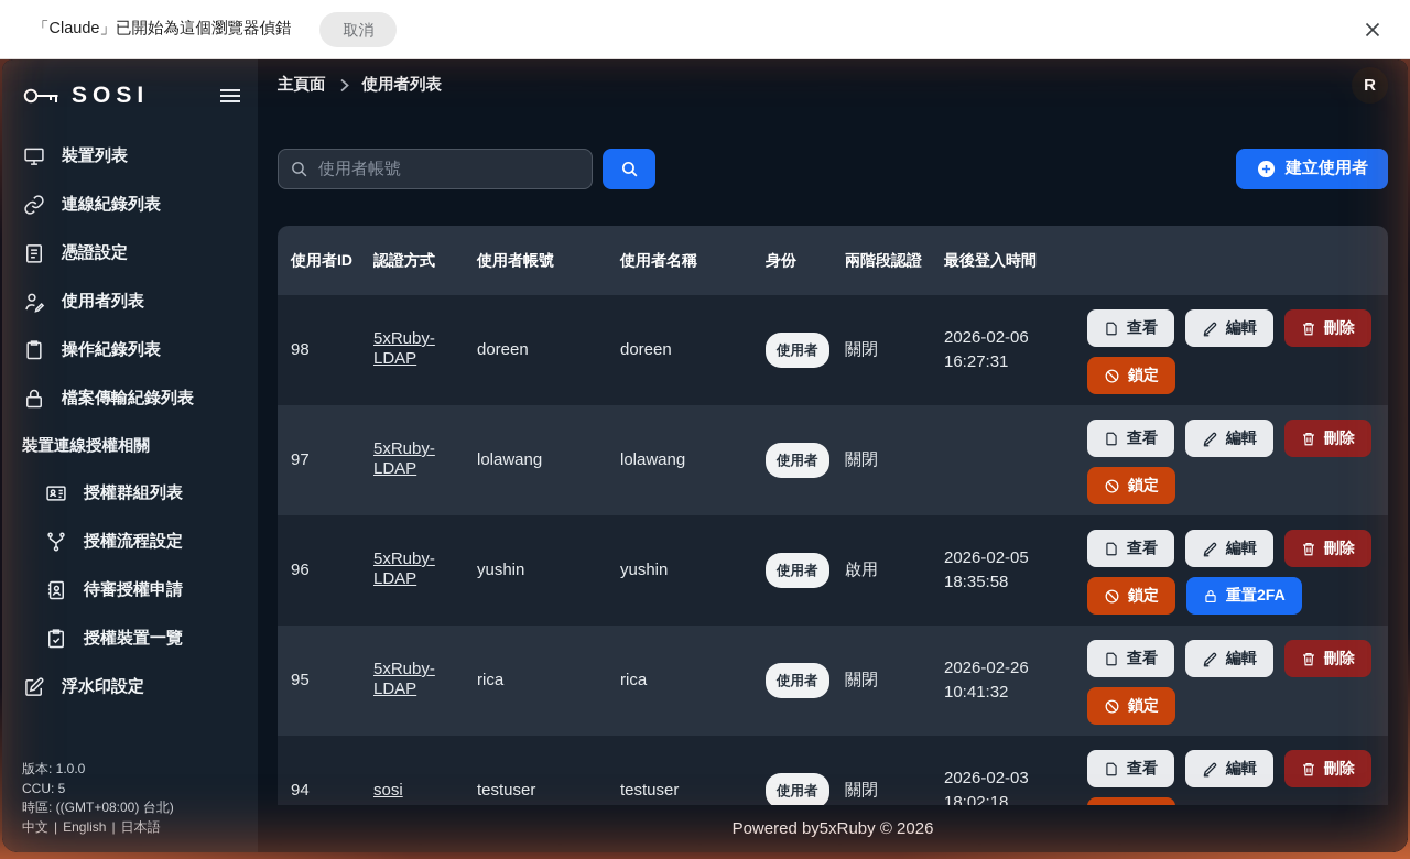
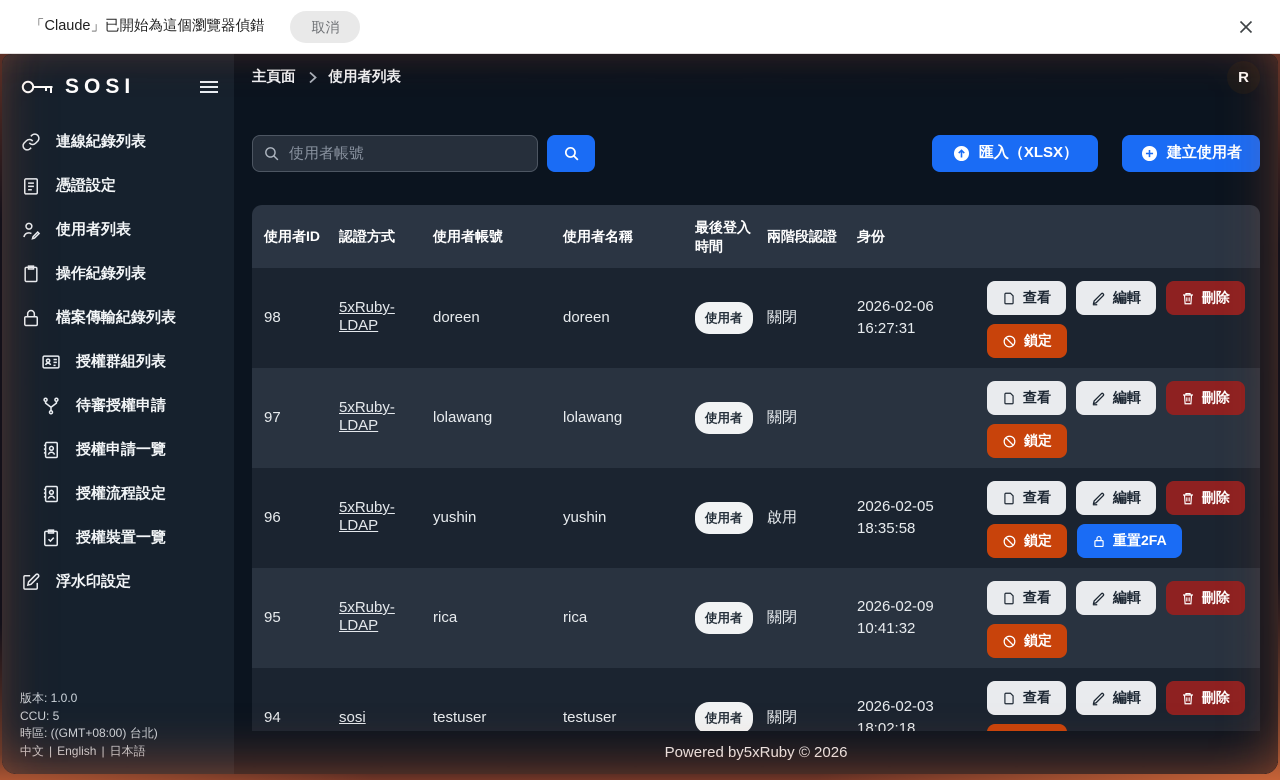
  「Claude」已開始為這個瀏覽器偵錯
  取消
  SOSI
- 裝置列表
  連線紀錄列表
  憑證設定
  使用者列表
  操作紀錄列表
  檔案傳輸紀錄列表
- 裝置連線授權相關
  授權群組列表
- 授權流程設定
+ 待審授權申請
+ 授權申請一覽
- 待審授權申請
+ 授權流程設定
  授權裝置一覽
  浮水印設定
  版本: 1.0.0
  CCU: 5
  時區: ((GMT+08:00) 台北)
  中文 | English | 日本語
  主頁面
  使用者列表
  R
  使用者帳號
+ 匯入（XLSX）
  建立使用者
  使用者ID
  認證方式
  使用者帳號
  使用者名稱
- 身份
+ 最後登入時間
  兩階段認證
- 最後登入時間
+ 身份
  98
  5xRuby-LDAP
  doreen
  doreen
  使用者
  關閉
  2026-02-06 16:27:31
  查看
  編輯
  刪除
  鎖定
  97
  5xRuby-LDAP
  lolawang
  lolawang
  使用者
  關閉
  查看
  編輯
  刪除
  鎖定
  96
  5xRuby-LDAP
  yushin
  yushin
  使用者
  啟用
  2026-02-05 18:35:58
  查看
  編輯
  刪除
  鎖定
  重置2FA
  95
  5xRuby-LDAP
  rica
  rica
  使用者
  關閉
- 2026-02-26 10:41:32
+ 2026-02-09 10:41:32
  查看
  編輯
  刪除
  鎖定
  94
  sosi
  testuser
  testuser
  使用者
  關閉
  2026-02-03 18:02:18
  查看
  編輯
  刪除
  Powered by5xRuby © 2026
